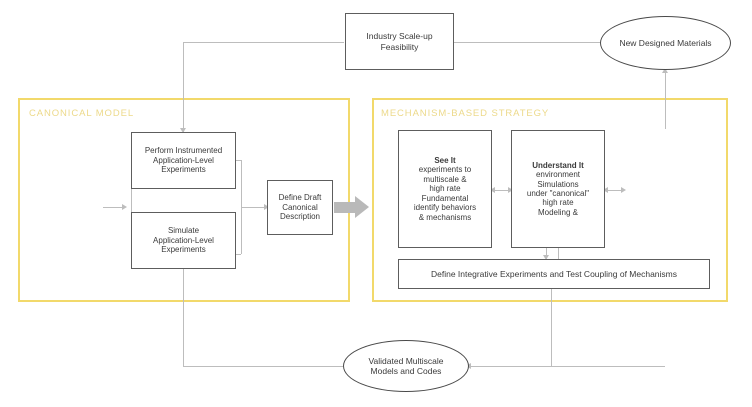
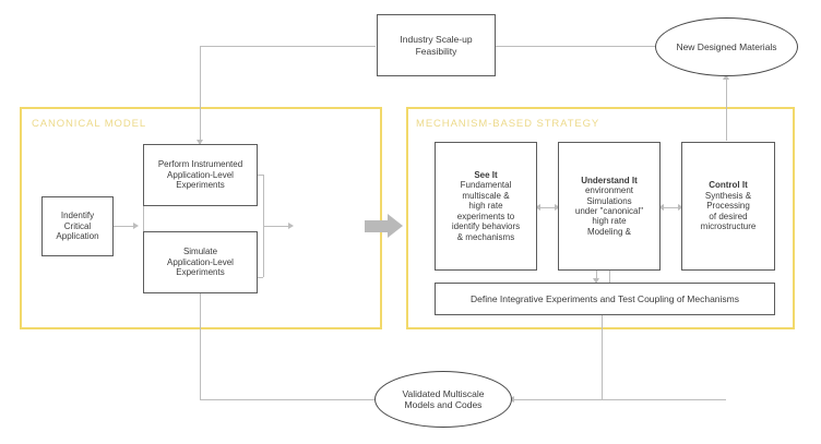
  CANONICAL MODEL
  MECHANISM-BASED STRATEGY
  Industry Scale-up
  Feasibility
  New Designed Materials
+ Indentify
+ Critical
+ Application
  Perform Instrumented
  Application-Level
  Experiments
  Simulate
  Application-Level
  Experiments
- Define Draft
- Canonical
- Description
  See It
- experiments to
+ Fundamental
  multiscale &
  high rate
- Fundamental
+ experiments to
  identify behaviors
  & mechanisms
  Understand It
  environment
  Simulations
  under "canonical"
  high rate
  Modeling &
+ Control It
+ Synthesis &
+ Processing
+ of desired
+ microstructure
  Define Integrative Experiments and Test Coupling of Mechanisms
  Validated Multiscale
  Models and Codes
